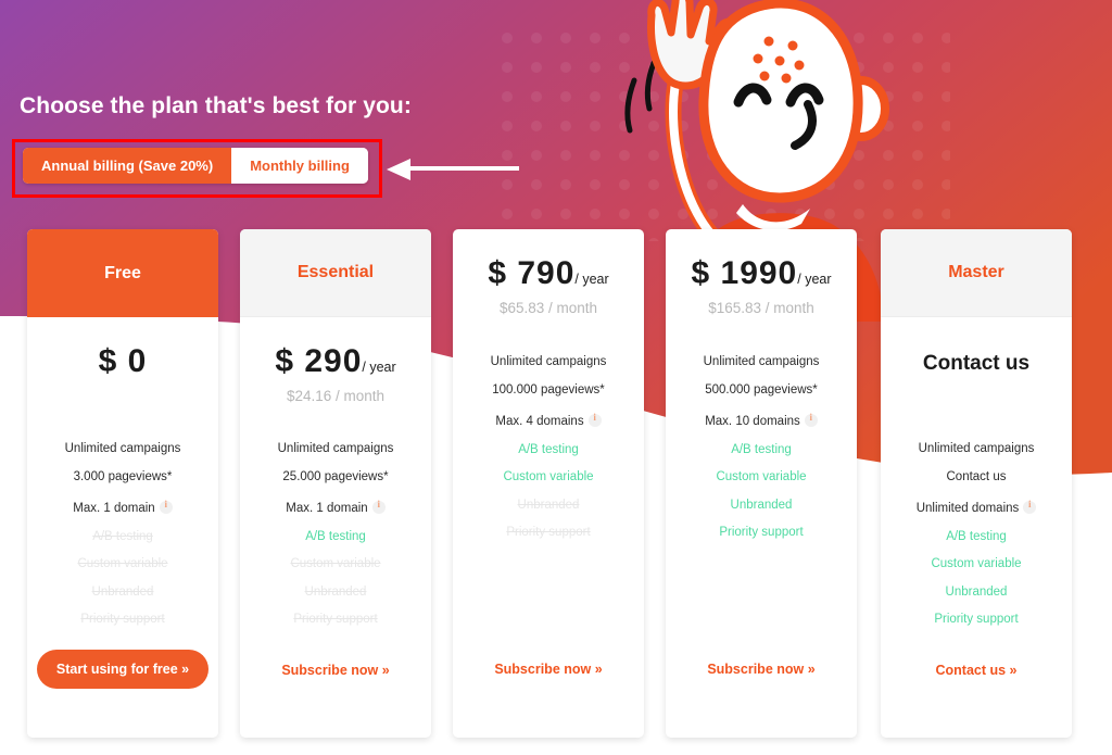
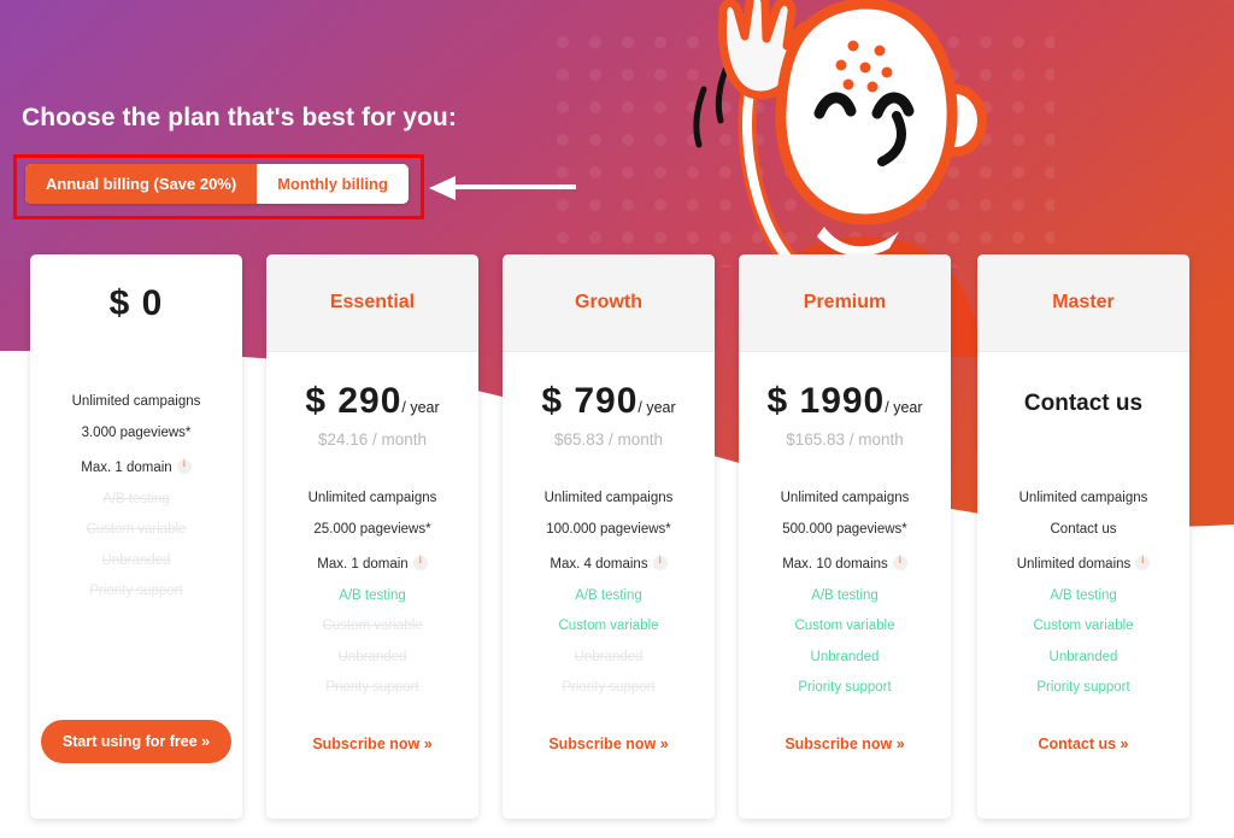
  Choose the plan that's best for you:
  Annual billing (Save 20%)
  Monthly billing
- Free
  $ 0
  Unlimited campaigns
  3.000 pageviews*
  Max. 1 domain
  A/B testing
  Custom variable
  Unbranded
  Priority support
  Start using for free »
  Essential
  $ 290/ year
  $24.16 / month
  Unlimited campaigns
  25.000 pageviews*
  Max. 1 domain
  A/B testing
  Custom variable
  Unbranded
  Priority support
  Subscribe now »
+ Growth
  $ 790/ year
  $65.83 / month
  Unlimited campaigns
  100.000 pageviews*
  Max. 4 domains
  A/B testing
  Custom variable
  Unbranded
  Priority support
  Subscribe now »
+ Premium
  $ 1990/ year
  $165.83 / month
  Unlimited campaigns
  500.000 pageviews*
  Max. 10 domains
  A/B testing
  Custom variable
  Unbranded
  Priority support
  Subscribe now »
  Master
  Contact us
  Unlimited campaigns
  Contact us
  Unlimited domains
  A/B testing
  Custom variable
  Unbranded
  Priority support
  Contact us »
